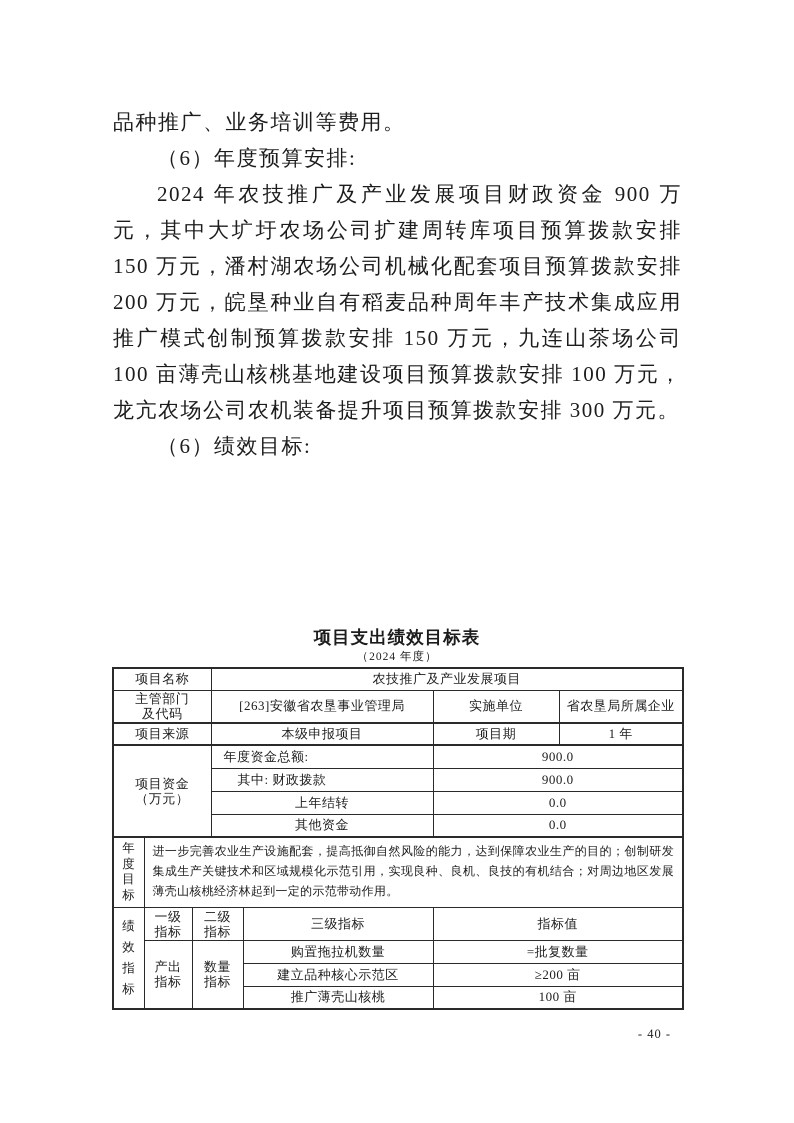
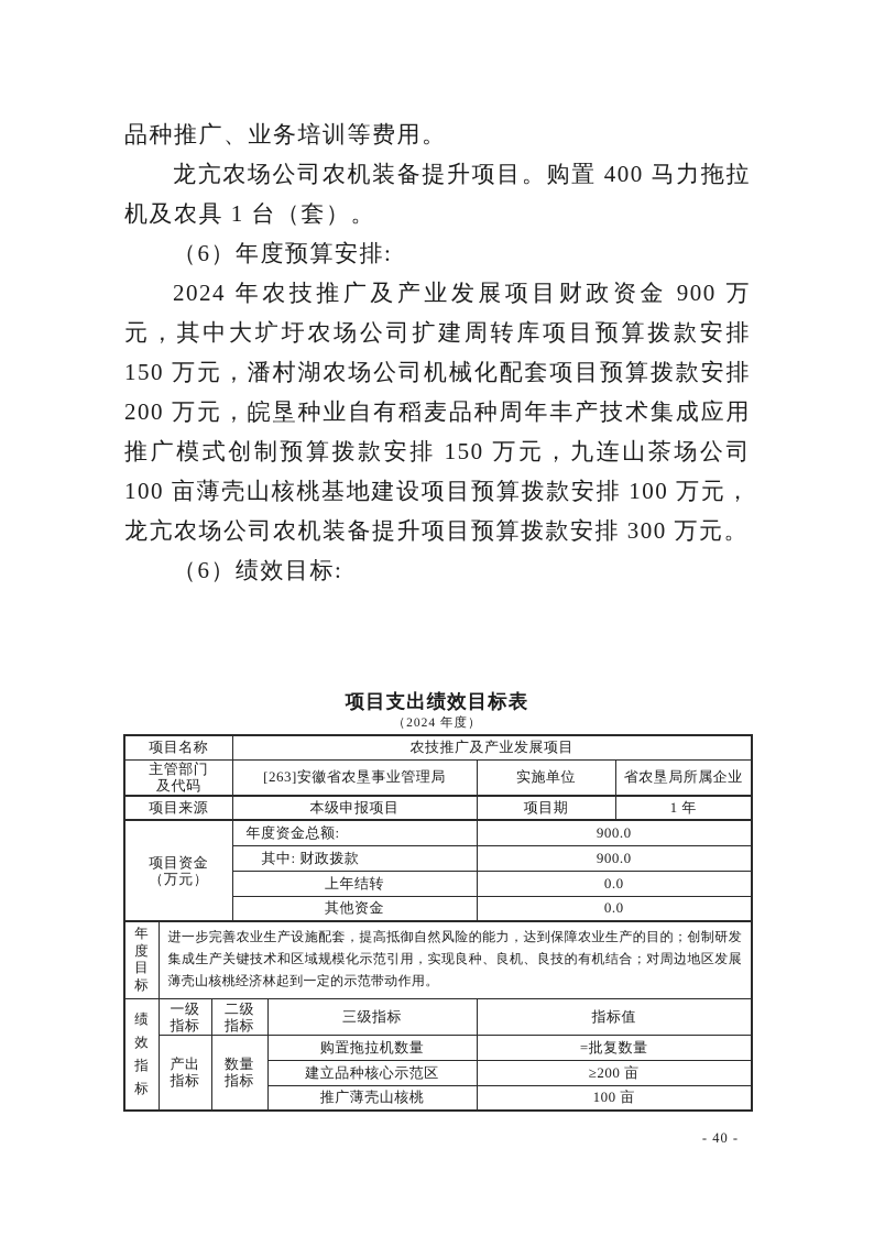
  品种推广、业务培训等费用。
+ 龙亢农场公司农机装备提升项目。购置 400 马力拖拉机及农具 1 台（套）。
  （6）年度预算安排:
  2024 年农技推广及产业发展项目财政资金 900 万元，其中大圹圩农场公司扩建周转库项目预算拨款安排 150 万元，潘村湖农场公司机械化配套项目预算拨款安排 200 万元，皖垦种业自有稻麦品种周年丰产技术集成应用推广模式创制预算拨款安排 150 万元，九连山茶场公司 100 亩薄壳山核桃基地建设项目预算拨款安排 100 万元，龙亢农场公司农机装备提升项目预算拨款安排 300 万元。
  （6）绩效目标:
  项目支出绩效目标表
  （2024 年度）
  项目名称	农技推广及产业发展项目
  主管部门 及代码	[263]安徽省农垦事业管理局	实施单位	省农垦局所属企业
  项目来源	本级申报项目	项目期	1 年
  项目资金 （万元）	年度资金总额:	900.0
  其中: 财政拨款	900.0
  上年结转	0.0
  其他资金	0.0
  年 度 目 标	进一步完善农业生产设施配套，提高抵御自然风险的能力，达到保障农业生产的目的；创制研发集成生产关键技术和区域规模化示范引用，实现良种、良机、良技的有机结合；对周边地区发展薄壳山核桃经济林起到一定的示范带动作用。
  绩 效 指 标	一级 指标	二级 指标	三级指标	指标值
  产出 指标	数量 指标	购置拖拉机数量	=批复数量
  建立品种核心示范区	≥200 亩
  推广薄壳山核桃	100 亩
  - 40 -
